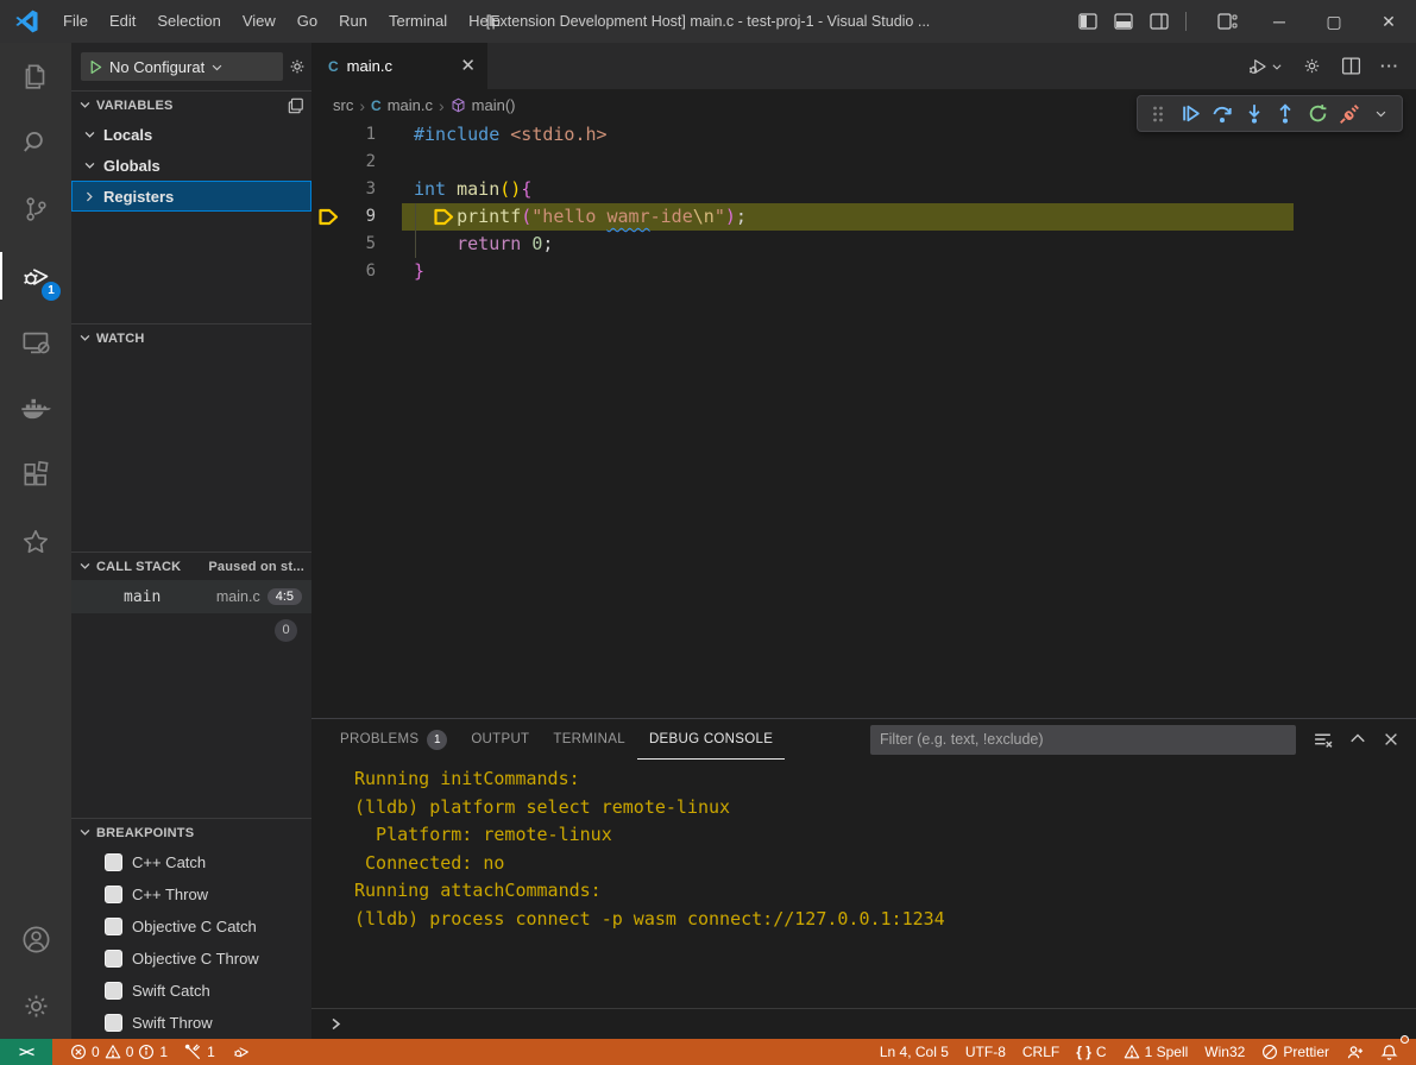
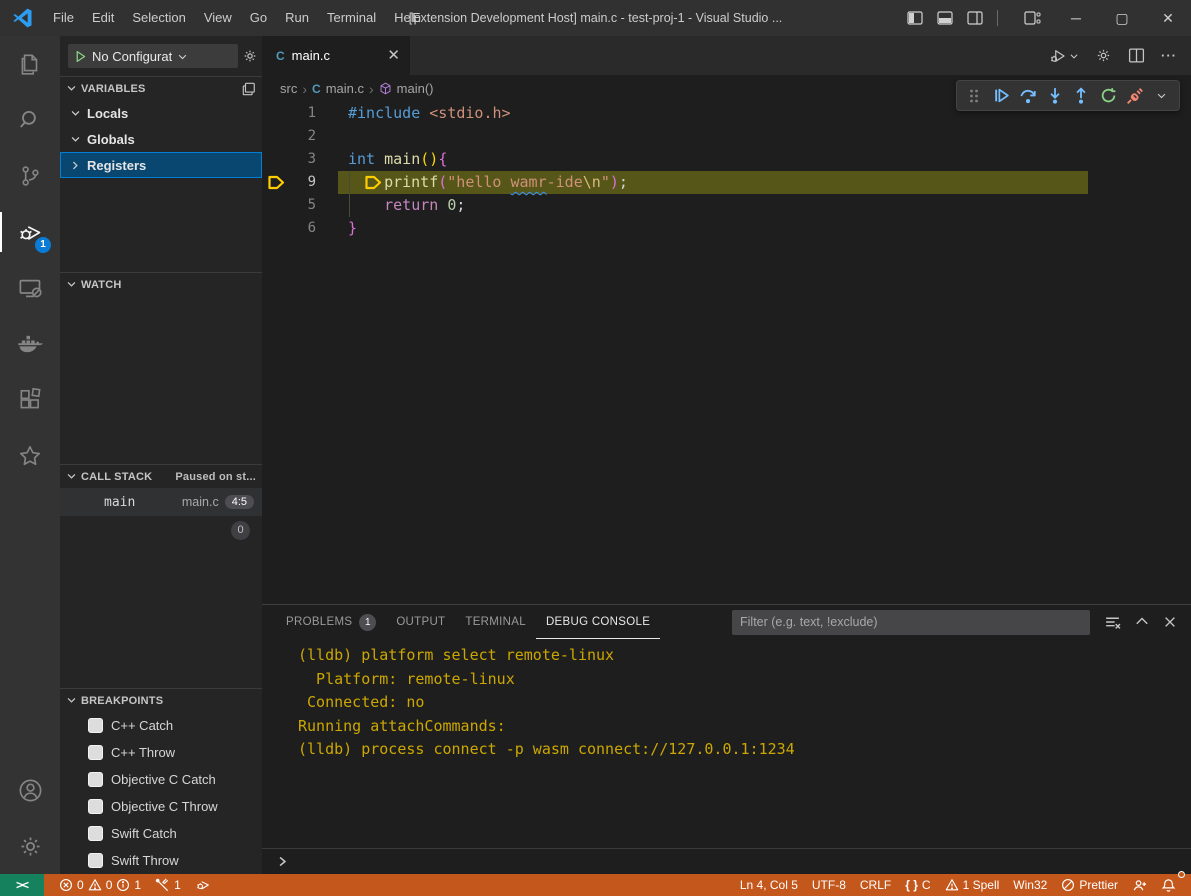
  File
  Edit
  Selection
  View
  Go
  Run
  Terminal
  Help
  [Extension Development Host] main.c - test-proj-1 - Visual Studio ...
  ─
  ▢
  ✕
  1
  No Configurat
  VARIABLES
  Locals
  Globals
  Registers
  WATCH
  CALL STACK
  Paused on st...
  main
  main.c
  4:5
  0
  BREAKPOINTS
  C++ Catch
  C++ Throw
  Objective C Catch
  Objective C Throw
  Swift Catch
  Swift Throw
  C
  main.c
  ✕
  ···
  src
  ›
  C
  main.c
  ›
  main()
  1
  #include
  <stdio.h>
  2
  3
  int
  main
  ()
  {
  9
  printf
  (
  "hello
  wamr
  -ide
  \n
  "
  )
  ;
  5
  return
  0
  ;
  6
  }
  PROBLEMS
  1
  OUTPUT
  TERMINAL
  DEBUG CONSOLE
  Filter (e.g. text, !exclude)
- Running initCommands:
  (lldb) platform select remote-linux
  Platform: remote-linux
  Connected: no
  Running attachCommands:
  (lldb) process connect -p wasm connect://127.0.0.1:1234
  ><
  0
  0
  1
  1
  Ln 4, Col 5
  UTF-8
  CRLF
  { }
  C
  1 Spell
  Win32
  Prettier
